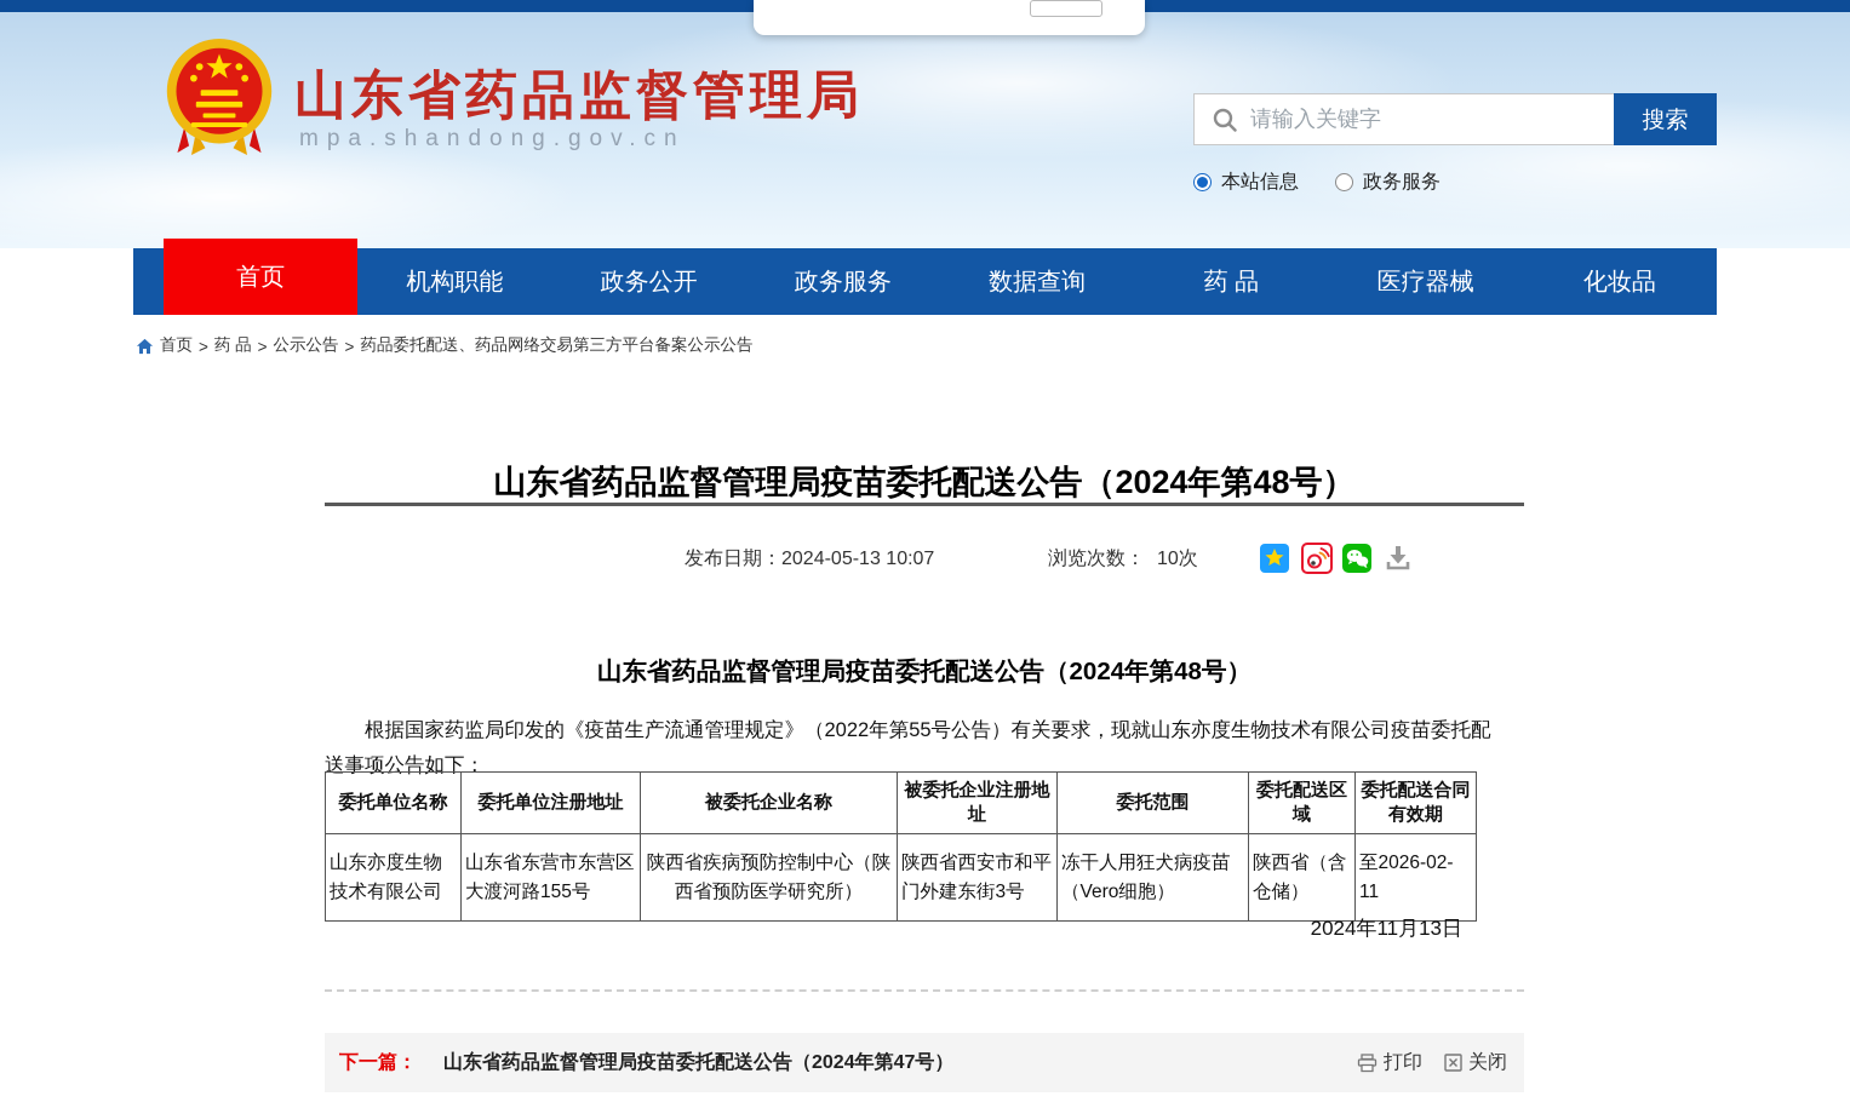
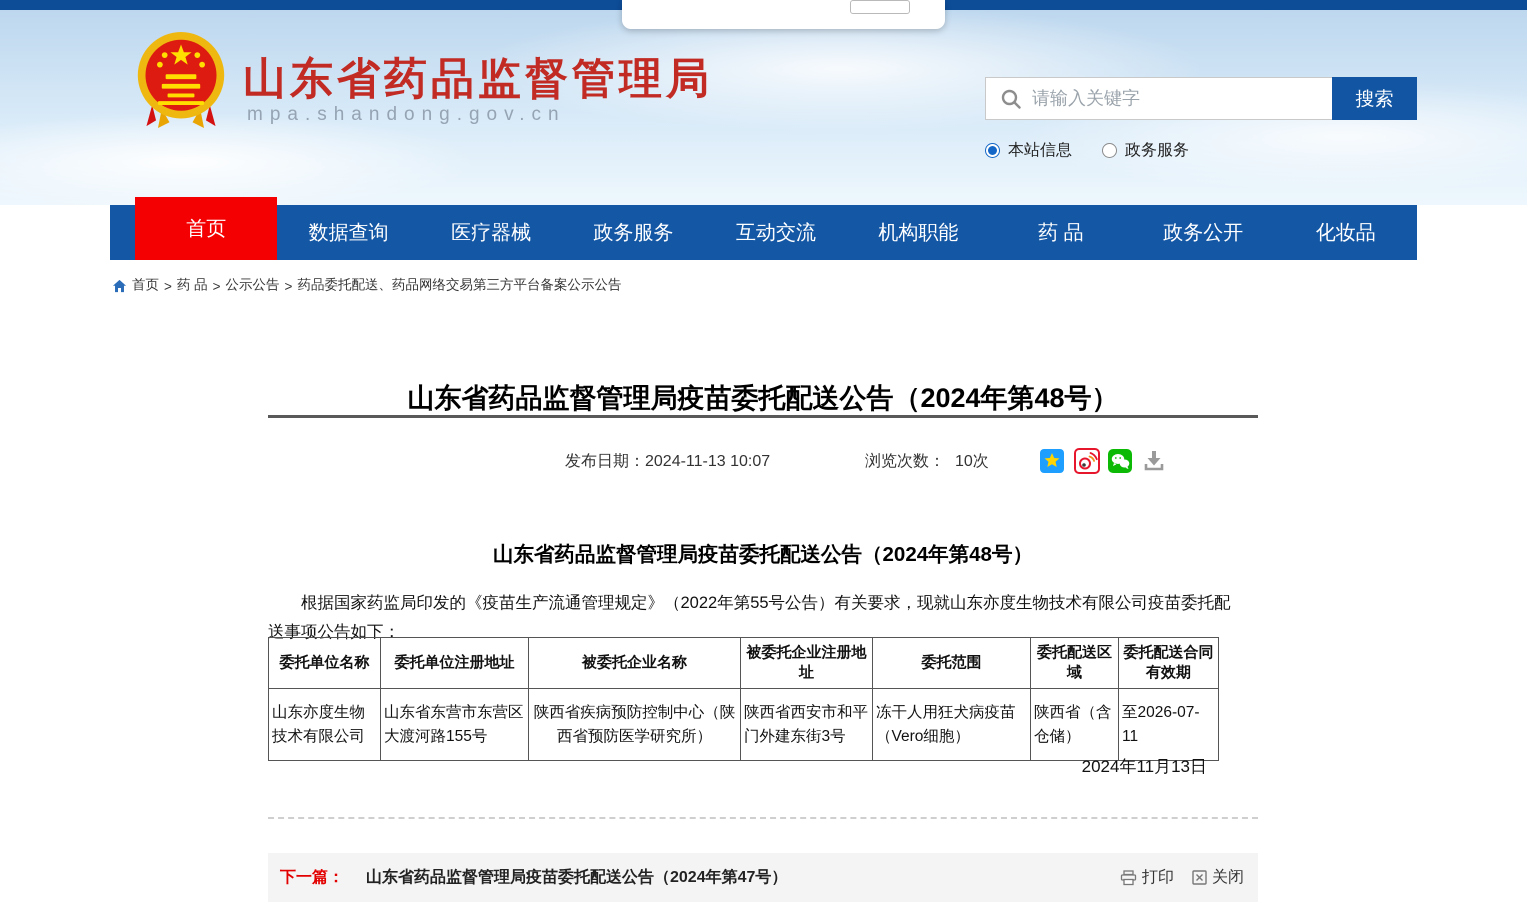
  山东省药品监督管理局
  mpa.shandong.gov.cn
  请输入关键字
  搜索
  本站信息
  政务服务
  首页
- 机构职能
+ 数据查询
- 政务公开
+ 医疗器械
  政务服务
+ 互动交流
- 数据查询
+ 机构职能
  药 品
- 医疗器械
+ 政务公开
  化妆品
  首页
  >
  药 品
  >
  公示公告
  >
  药品委托配送、药品网络交易第三方平台备案公示公告
  山东省药品监督管理局疫苗委托配送公告（2024年第48号）
- 发布日期：2024-05-13 10:07
+ 发布日期：2024-11-13 10:07
  浏览次数： 10次
  山东省药品监督管理局疫苗委托配送公告（2024年第48号）
  根据国家药监局印发的《疫苗生产流通管理规定》（2022年第55号公告）有关要求，现就山东亦度生物技术有限公司疫苗委托配送事项公告如下：
  委托单位名称	委托单位注册地址	被委托企业名称	被委托企业注册地址	委托范围	委托配送区域	委托配送合同有效期
- 山东亦度生物技术有限公司	山东省东营市东营区大渡河路155号	陕西省疾病预防控制中心（陕西省预防医学研究所）	陕西省西安市和平门外建东街3号	冻干人用狂犬病疫苗（Vero细胞）	陕西省（含仓储）	至2026-02-11
+ 山东亦度生物技术有限公司	山东省东营市东营区大渡河路155号	陕西省疾病预防控制中心（陕西省预防医学研究所）	陕西省西安市和平门外建东街3号	冻干人用狂犬病疫苗（Vero细胞）	陕西省（含仓储）	至2026-07-11
  2024年11月13日
  下一篇：
  山东省药品监督管理局疫苗委托配送公告（2024年第47号）
  打印
  关闭
